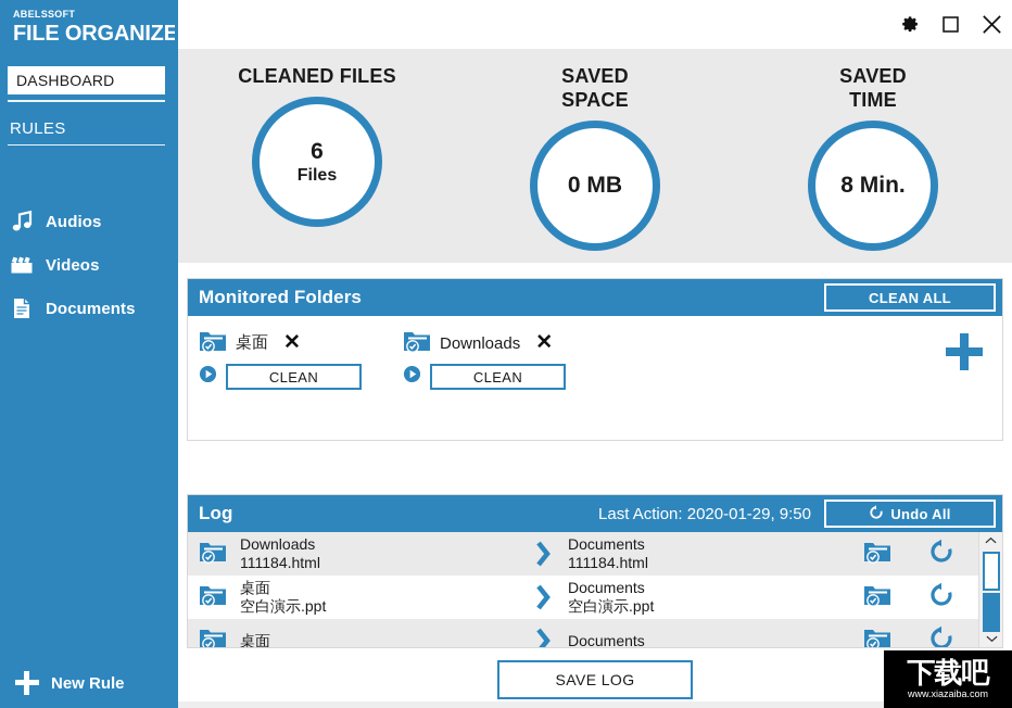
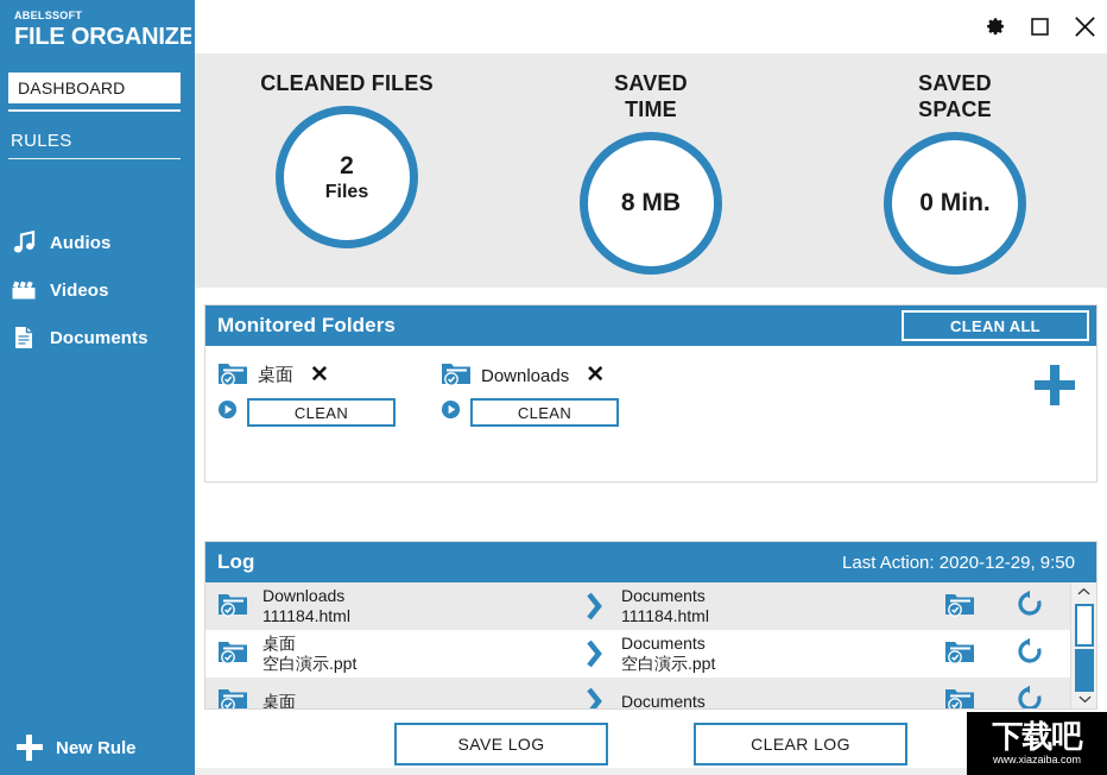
  ABELSSOFT
  FILE ORGANIZE
  DASHBOARD
  RULES
  Audios
  Videos
  Documents
  New Rule
  CLEANED FILES
- 6
+ 2
  Files
  SAVED
- SPACE
+ TIME
- 0 MB
+ 8 MB
  SAVED
- TIME
+ SPACE
- 8 Min.
+ 0 Min.
  Monitored Folders
  CLEAN ALL
  桌面
  ✕
  CLEAN
  Downloads
  ✕
  CLEAN
  Log
- Last Action: 2020-01-29, 9:50
+ Last Action: 2020-12-29, 9:50
- Undo All
  Downloads
  111184.html
  Documents
  111184.html
  桌面
  空白演示.ppt
  Documents
  空白演示.ppt
  桌面
  Documents
  SAVE LOG
+ CLEAR LOG
  下载吧
  www.xiazaiba.com
